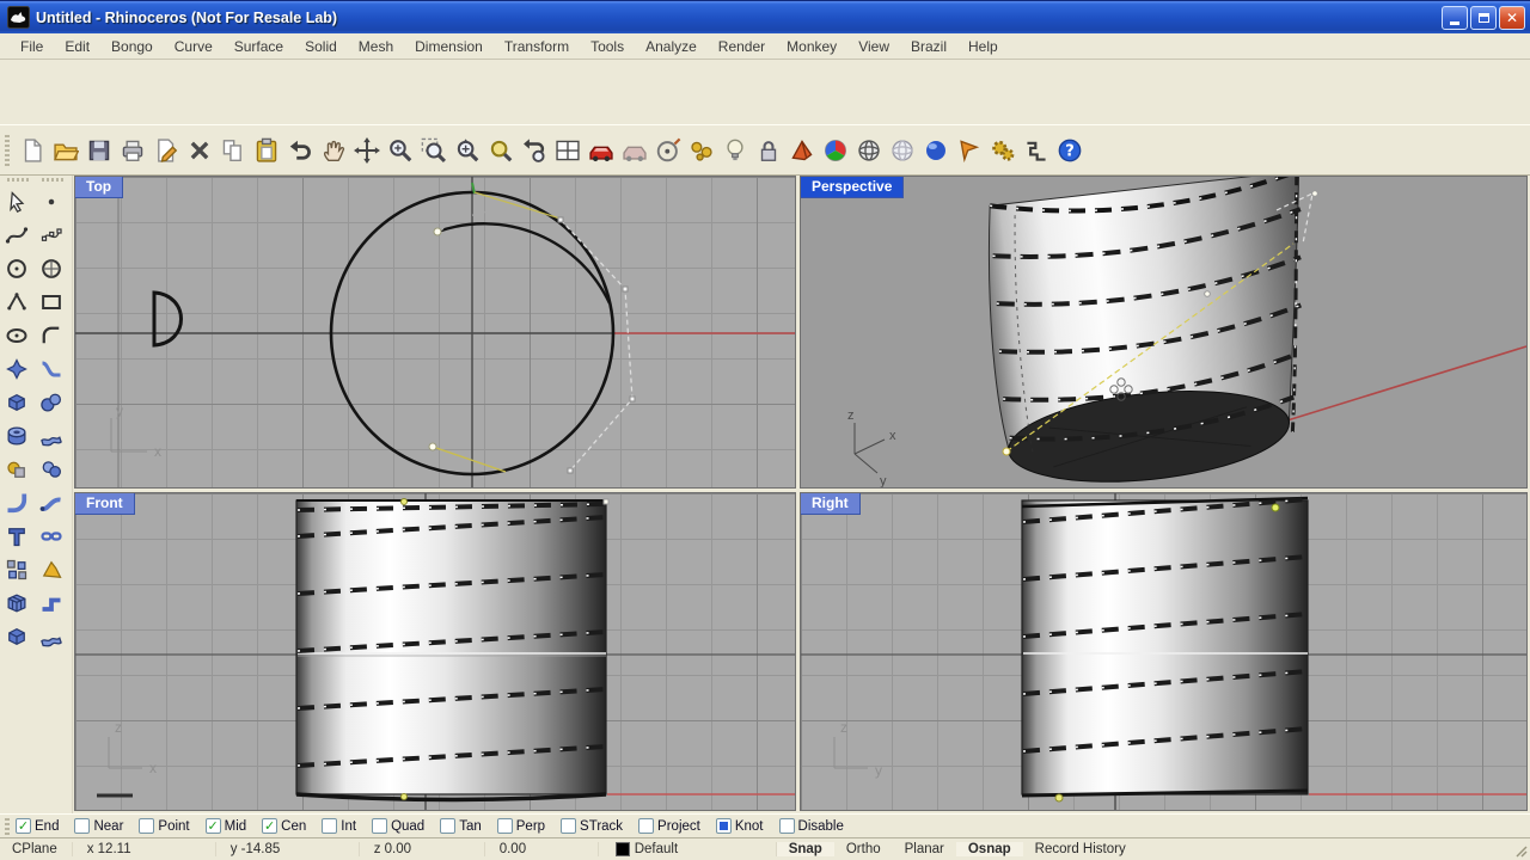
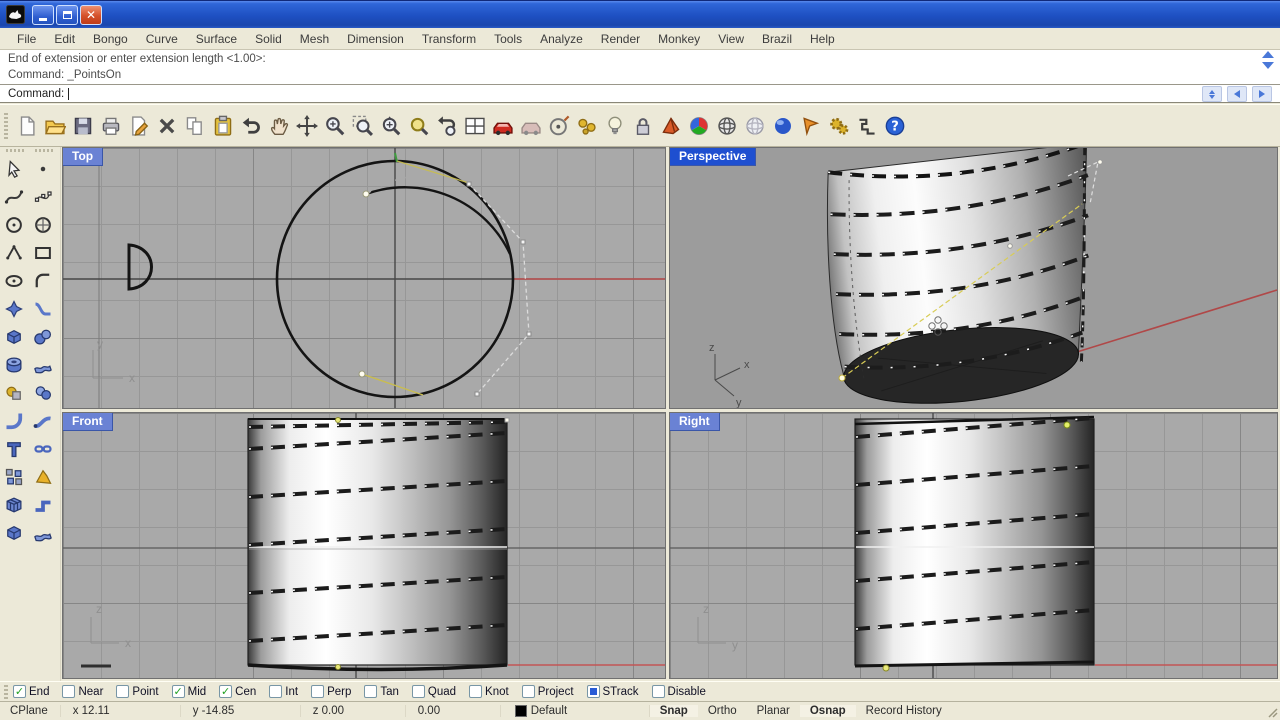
- Untitled - Rhinoceros (Not For Resale Lab)
  ✕
  File
  Edit
  Bongo
  Curve
  Surface
  Solid
  Mesh
  Dimension
  Transform
  Tools
  Analyze
  Render
  Monkey
  View
  Brazil
  Help
+ End of extension or enter extension length <1.00>:
+ Command: _PointsOn
+ Command:
  ?
  y
  x
  Top
  z
  x
  y
  Perspective
  z
  x
  Front
  z
  y
  Right
  ✓
  End
  Near
  Point
  ✓
  Mid
  ✓
  Cen
  Int
- Quad
+ Perp
  Tan
- Perp
+ Quad
- STrack
+ Knot
  Project
- Knot
+ STrack
  Disable
  CPlane
  x 12.11
  y -14.85
  z 0.00
  0.00
  Default
  Snap
  Ortho
  Planar
  Osnap
  Record History
